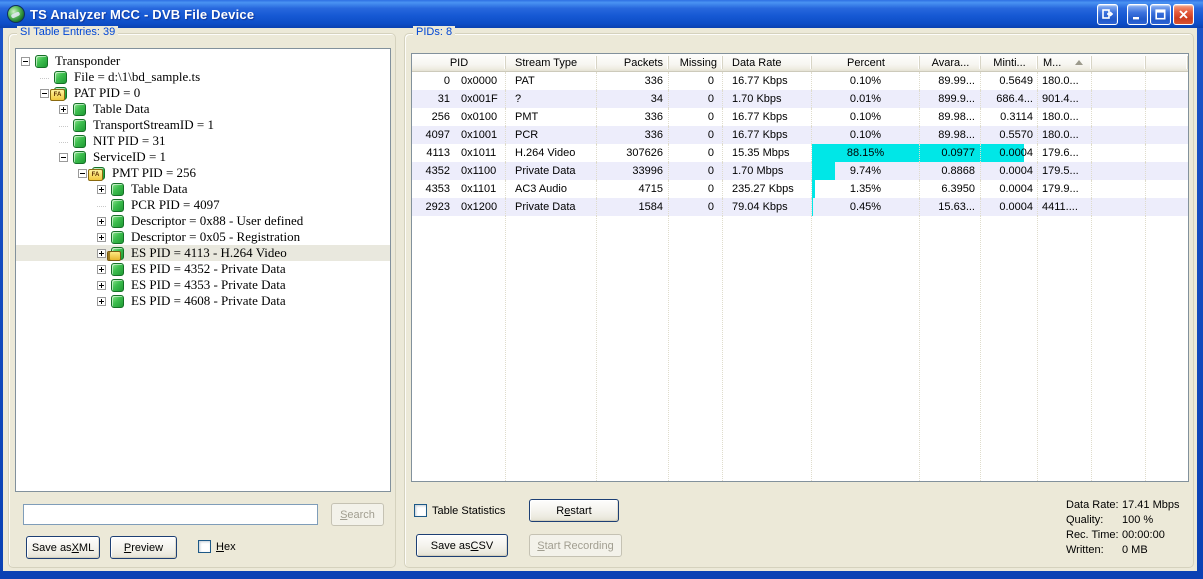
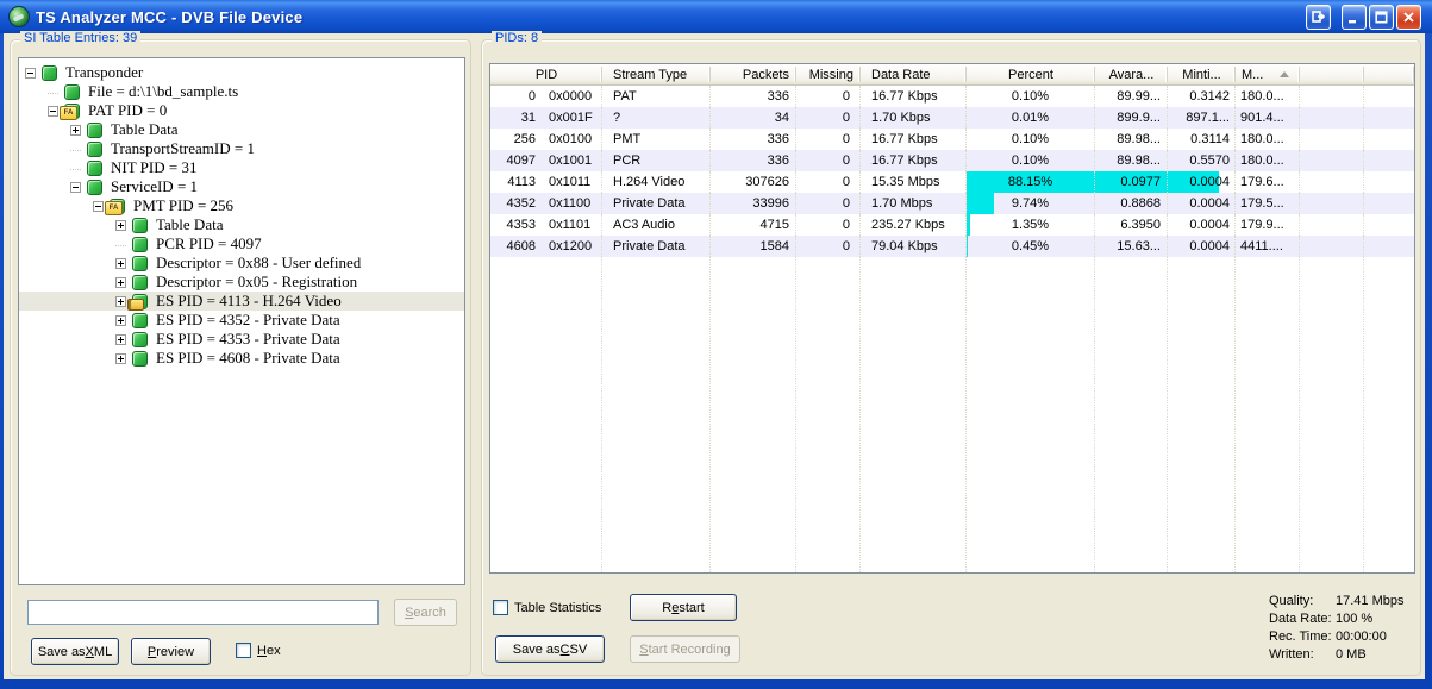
  TS Analyzer MCC - DVB File Device
  SI Table Entries: 39
  Transponder
  File = d:\1\bd_sample.ts
  PAT PID = 0
  Table Data
  TransportStreamID = 1
  NIT PID = 31
  ServiceID = 1
  PMT PID = 256
  Table Data
  PCR PID = 4097
  Descriptor = 0x88 - User defined
  Descriptor = 0x05 - Registration
  ES PID = 4113 - H.264 Video
  ES PID = 4352 - Private Data
  ES PID = 4353 - Private Data
  ES PID = 4608 - Private Data
  S
  earch
  Save as
  X
  ML
  P
  review
  Hex
  PIDs: 8
  PID
  Stream Type
  Packets
  Missing
  Data Rate
  Percent
  Avara...
  Minti...
  M...
  0
  0x0000
  PAT
  336
  0
  16.77 Kbps
  0.10%
  89.99...
- 0.5649
+ 0.3142
  180.0...
  31
  0x001F
  ?
  34
  0
  1.70 Kbps
  0.01%
  899.9...
- 686.4...
+ 897.1...
  901.4...
  256
  0x0100
  PMT
  336
  0
  16.77 Kbps
  0.10%
  89.98...
  0.3114
  180.0...
  4097
  0x1001
  PCR
  336
  0
  16.77 Kbps
  0.10%
  89.98...
  0.5570
  180.0...
  4113
  0x1011
  H.264 Video
  307626
  0
  15.35 Mbps
  88.15%
  0.0977
  0.0004
  179.6...
  4352
  0x1100
  Private Data
  33996
  0
  1.70 Mbps
  9.74%
  0.8868
  0.0004
  179.5...
  4353
  0x1101
  AC3 Audio
  4715
  0
  235.27 Kbps
  1.35%
  6.3950
  0.0004
  179.9...
- 2923
+ 4608
  0x1200
  Private Data
  1584
  0
  79.04 Kbps
  0.45%
  15.63...
  0.0004
  4411....
  Table Statistics
  R
  e
  start
  Save as
  C
  SV
  S
  tart Recording
- Data Rate:
+ Quality:
  17.41 Mbps
- Quality:
+ Data Rate:
  100 %
  Rec. Time:
  00:00:00
  Written:
  0 MB
